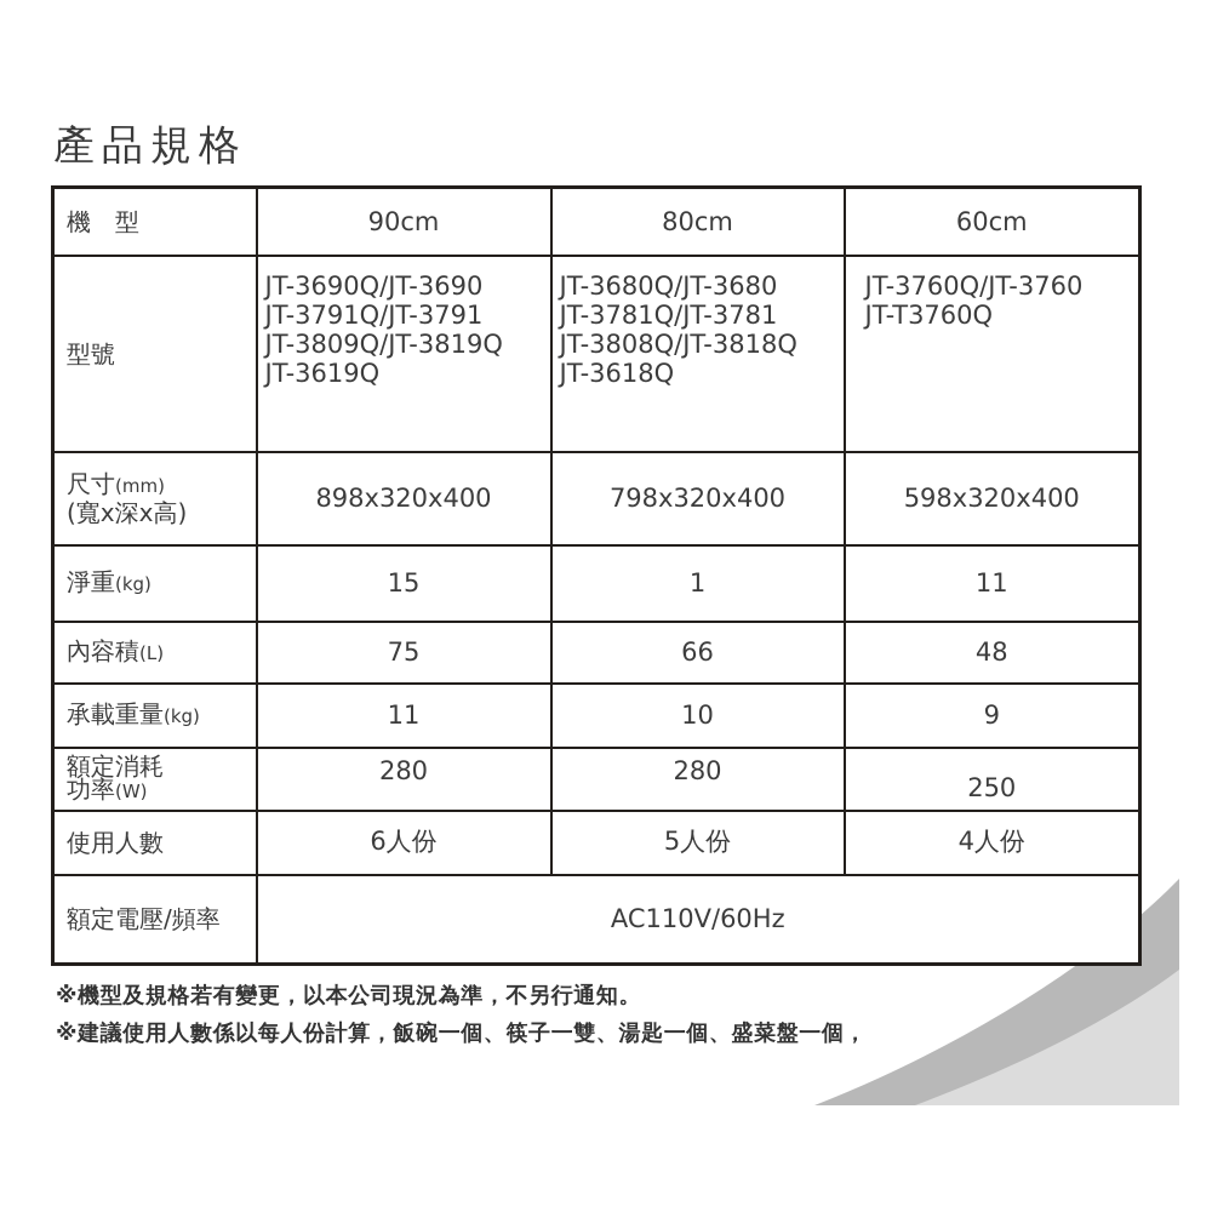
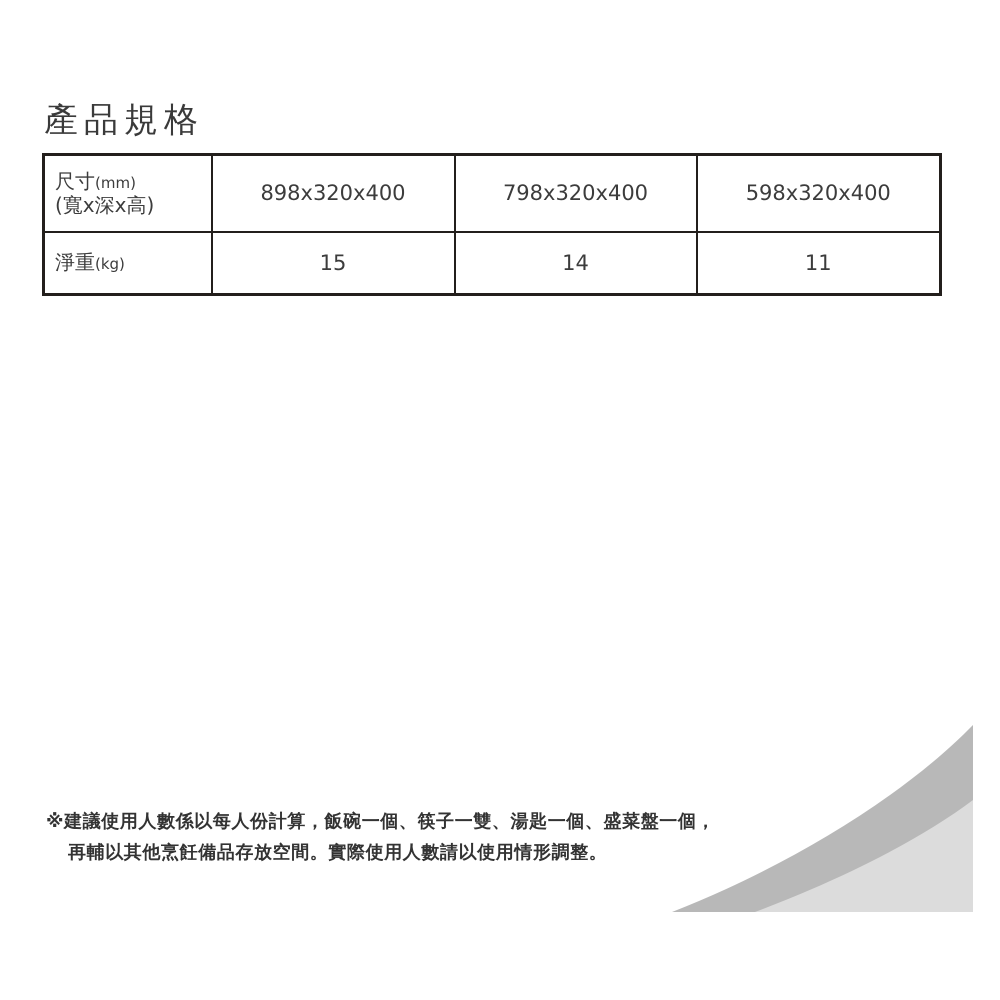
  產品規格
- 機 型	90cm	80cm	60cm
- 型號	JT-3690Q/JT-3690 JT-3791Q/JT-3791 JT-3809Q/JT-3819Q JT-3619Q	JT-3680Q/JT-3680 JT-3781Q/JT-3781 JT-3808Q/JT-3818Q JT-3618Q	JT-3760Q/JT-3760 JT-T3760Q
  尺寸(mm) (寬x深x高)	898x320x400	798x320x400	598x320x400
- 淨重(kg)	15	1	11
+ 淨重(kg)	15	14	11
- 內容積(L)	75	66	48
- 承載重量(kg)	11	10	9
- 額定消耗 功率(W)	280	280	250
- 使用人數	6人份	5人份	4人份
- 額定電壓/頻率	AC110V/60Hz
- ※機型及規格若有變更，以本公司現況為準，不另行通知。
  ※建議使用人數係以每人份計算，飯碗一個、筷子一雙、湯匙一個、盛菜盤一個，
+ 再輔以其他烹飪備品存放空間。實際使用人數請以使用情形調整。
